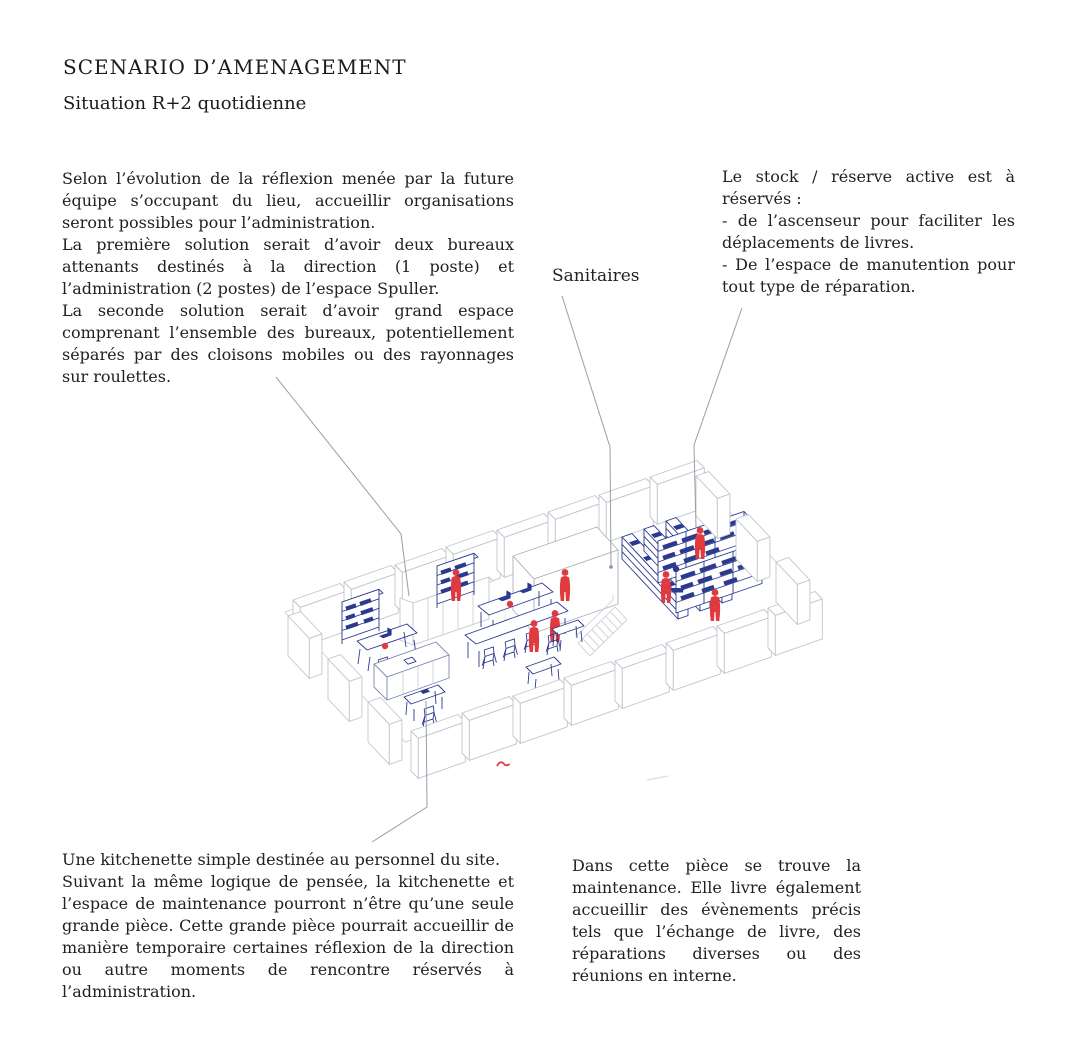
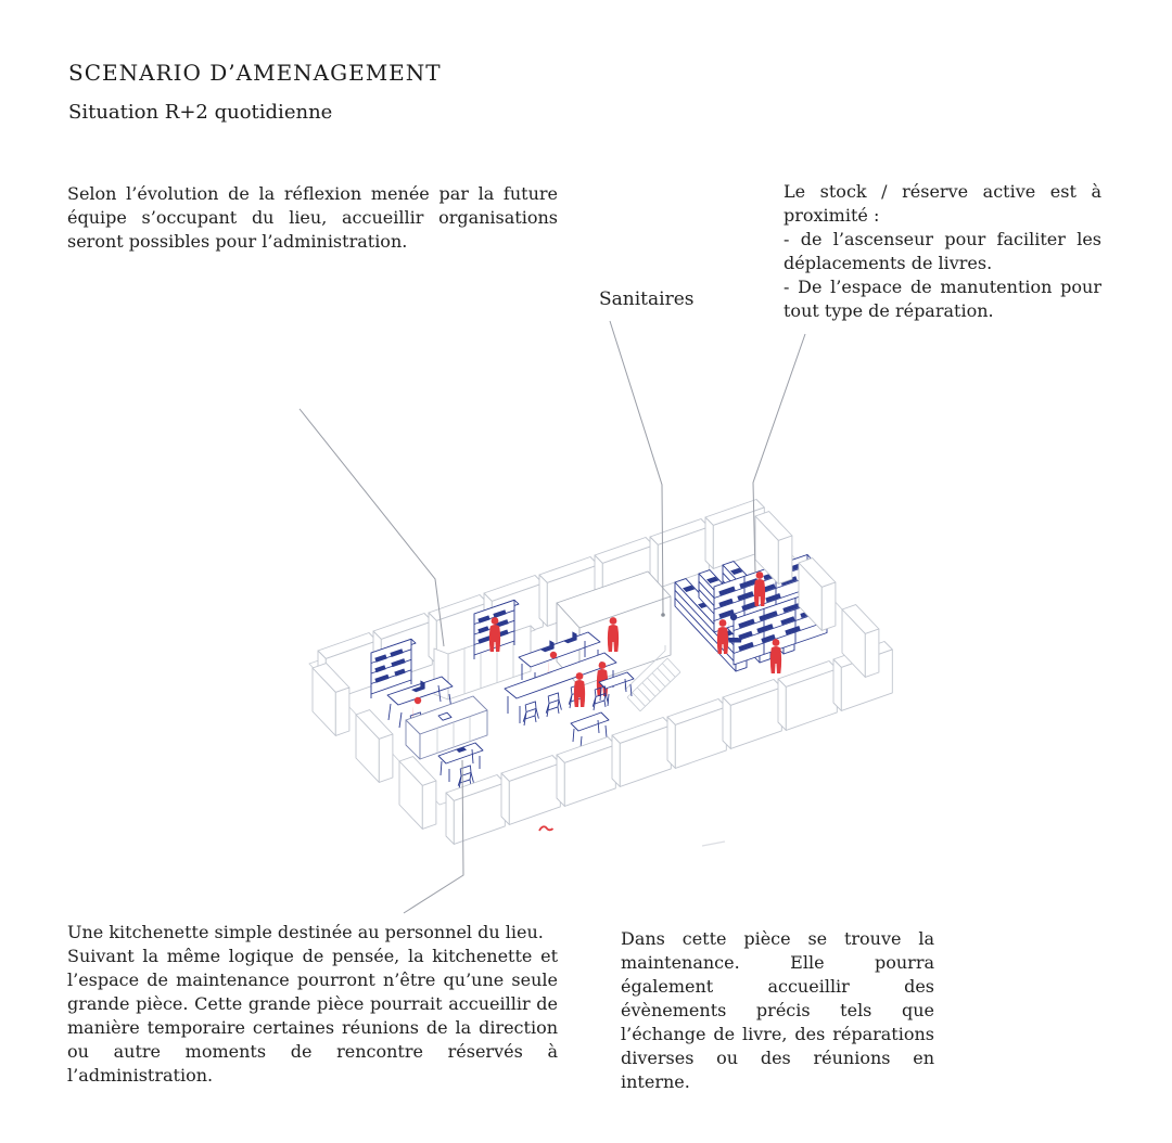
  SCENARIO D’AMENAGEMENT
  Situation R+2 quotidienne
  Selon l’évolution de la réflexion menée par la future équipe s’occupant du lieu, accueillir organisations seront possibles pour l’administration.
- La première solution serait d’avoir deux bureaux attenants destinés à la direction (1 poste) et l’administration (2 postes) de l’espace Spuller.
- La seconde solution serait d’avoir grand espace comprenant l’ensemble des bureaux, potentiellement séparés par des cloisons mobiles ou des rayonnages sur roulettes.
  Sanitaires
- Le stock / réserve active est à réservés :
+ Le stock / réserve active est à proximité :
  - de l’ascenseur pour faciliter les déplacements de livres.
  - De l’espace de manutention pour tout type de réparation.
- Une kitchenette simple destinée au personnel du site.
+ Une kitchenette simple destinée au personnel du lieu.
- Suivant la même logique de pensée, la kitchenette et l’espace de maintenance pourront n’être qu’une seule grande pièce. Cette grande pièce pourrait accueillir de manière temporaire certaines réflexion de la direction ou autre moments de rencontre réservés à l’administration.
+ Suivant la même logique de pensée, la kitchenette et l’espace de maintenance pourront n’être qu’une seule grande pièce. Cette grande pièce pourrait accueillir de manière temporaire certaines réunions de la direction ou autre moments de rencontre réservés à l’administration.
- Dans cette pièce se trouve la maintenance. Elle livre également accueillir des évènements précis tels que l’échange de livre, des réparations diverses ou des réunions en interne.
+ Dans cette pièce se trouve la maintenance. Elle pourra également accueillir des évènements précis tels que l’échange de livre, des réparations diverses ou des réunions en interne.
